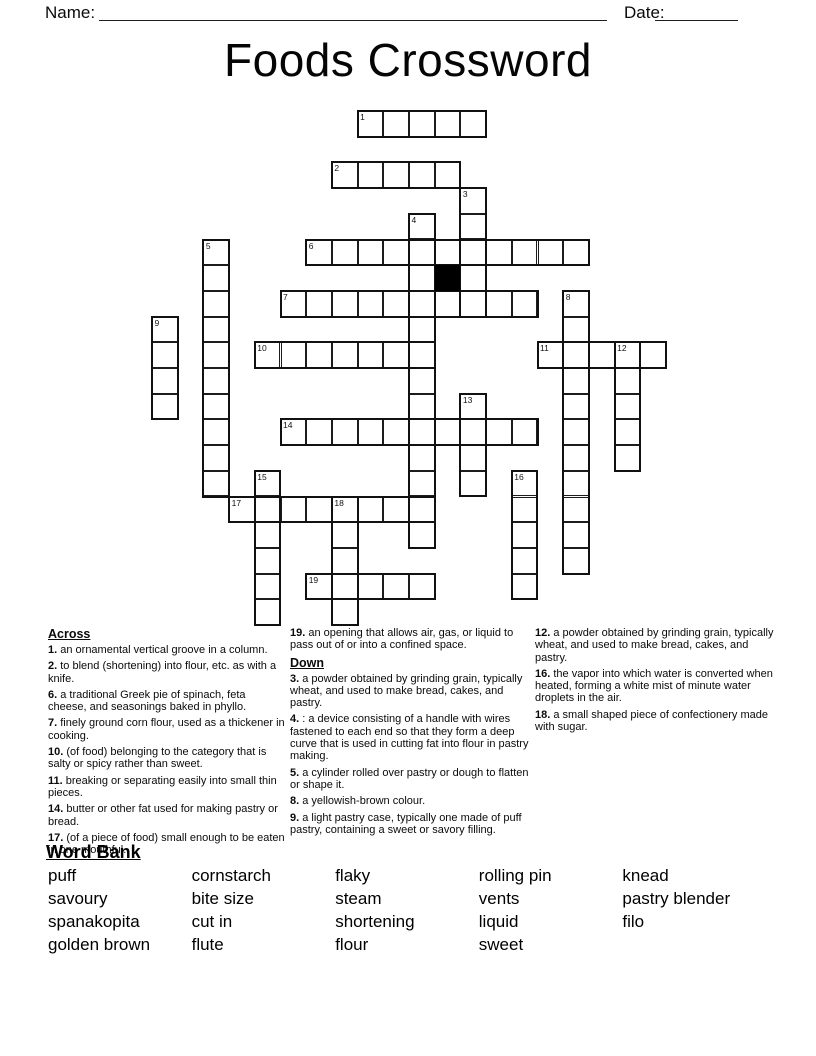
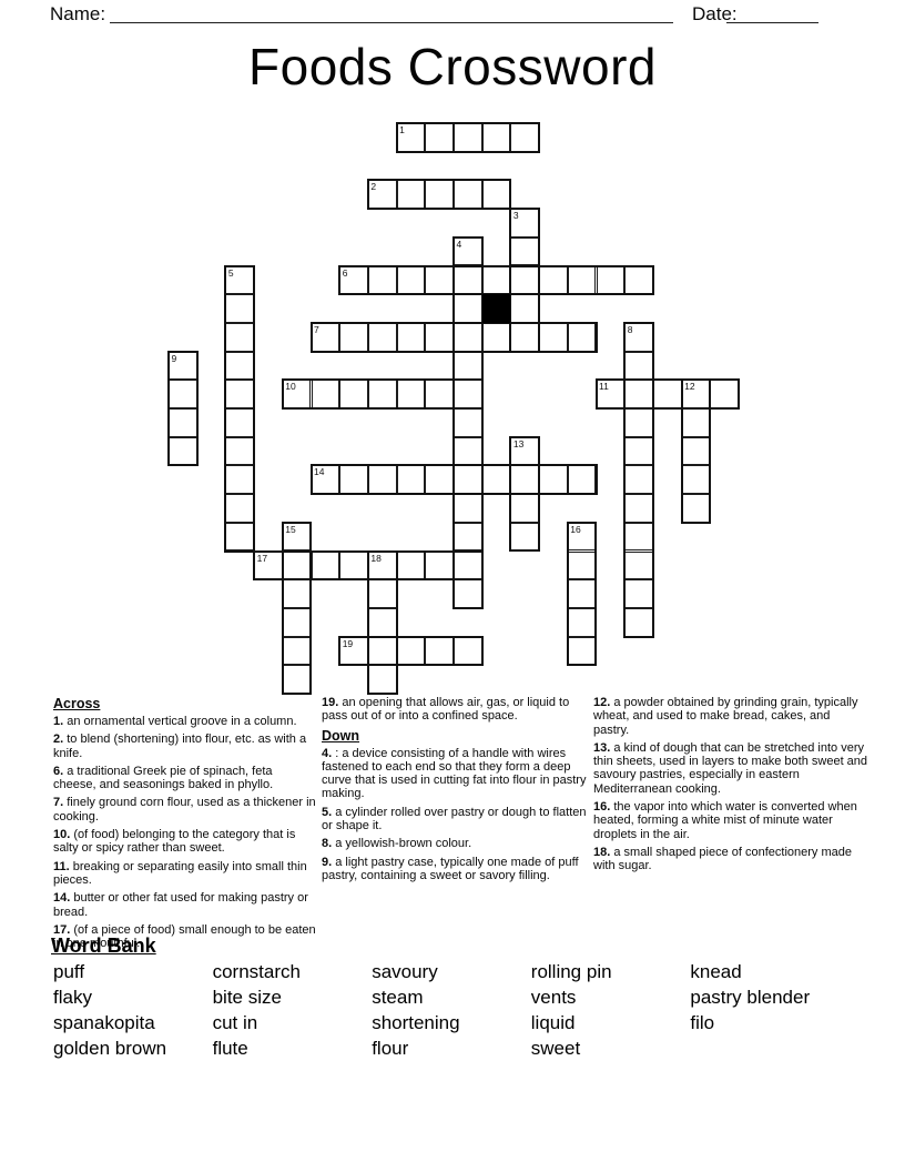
  Name:
  Date:
  Foods Crossword
  1
  2
  3
  4
  5
  6
  7
  8
  9
  10
  11
  12
  13
  14
  15
  16
  17
  18
  19
  Across
  1. an ornamental vertical groove in a column.
  2. to blend (shortening) into flour, etc. as with a knife.
  6. a traditional Greek pie of spinach, feta cheese, and seasonings baked in phyllo.
  7. finely ground corn flour, used as a thickener in cooking.
  10. (of food) belonging to the category that is salty or spicy rather than sweet.
  11. breaking or separating easily into small thin pieces.
  14. butter or other fat used for making pastry or bread.
  17. (of a piece of food) small enough to be eaten in one mouthful.
  19. an opening that allows air, gas, or liquid to pass out of or into a confined space.
  Down
- 3. a powder obtained by grinding grain, typically wheat, and used to make bread, cakes, and pastry.
  4. : a device consisting of a handle with wires fastened to each end so that they form a deep curve that is used in cutting fat into flour in pastry making.
  5. a cylinder rolled over pastry or dough to flatten or shape it.
  8. a yellowish-brown colour.
  9. a light pastry case, typically one made of puff pastry, containing a sweet or savory filling.
  12. a powder obtained by grinding grain, typically wheat, and used to make bread, cakes, and pastry.
+ 13. a kind of dough that can be stretched into very thin sheets, used in layers to make both sweet and savoury pastries, especially in eastern Mediterranean cooking.
  16. the vapor into which water is converted when heated, forming a white mist of minute water droplets in the air.
  18. a small shaped piece of confectionery made with sugar.
  Word Bank
  puff
  cornstarch
- flaky
+ savoury
  rolling pin
  knead
- savoury
+ flaky
  bite size
  steam
  vents
  pastry blender
  spanakopita
  cut in
  shortening
  liquid
  filo
  golden brown
  flute
  flour
  sweet
